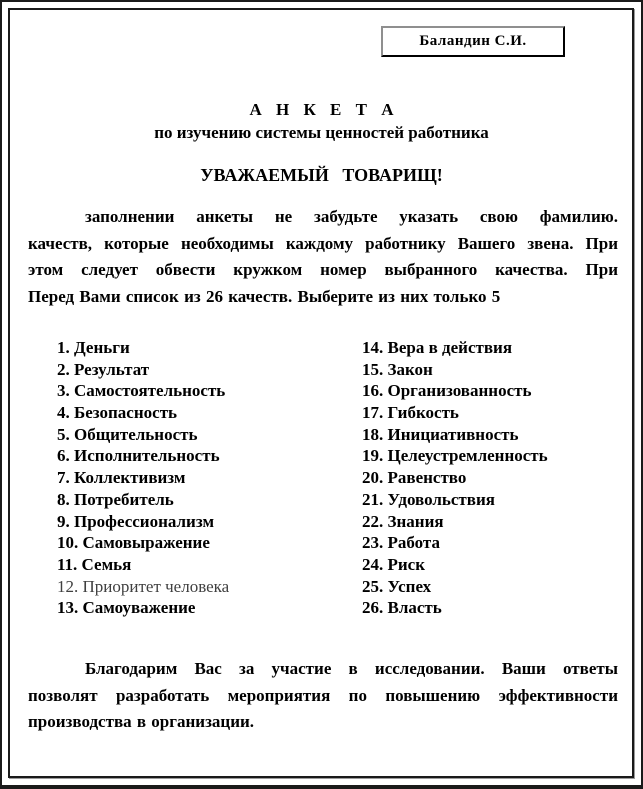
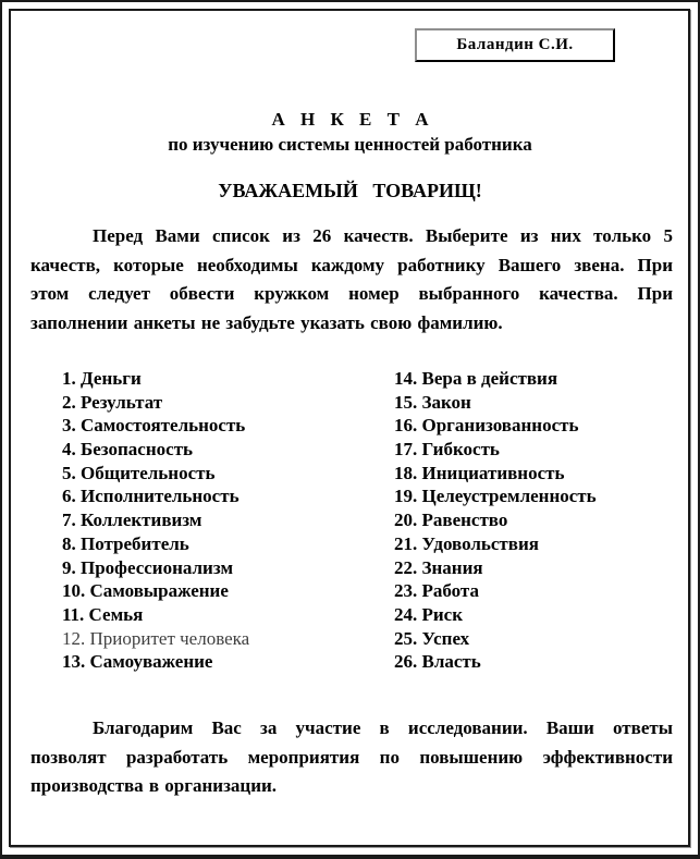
  Баландин С.И.
  А Н К Е Т А
  по изучению системы ценностей работника
  УВАЖАЕМЫЙ ТОВАРИЩ!
- заполнении анкеты не забудьте указать свою фамилию.
+ Перед Вами список из 26 качеств. Выберите из них только 5
  качеств, которые необходимы каждому работнику Вашего звена. При
  этом следует обвести кружком номер выбранного качества. При
- Перед Вами список из 26 качеств. Выберите из них только 5
+ заполнении анкеты не забудьте указать свою фамилию.
  1. Деньги
  2. Результат
  3. Самостоятельность
  4. Безопасность
  5. Общительность
  6. Исполнительность
  7. Коллективизм
  8. Потребитель
  9. Профессионализм
  10. Самовыражение
  11. Семья
  12. Приоритет человека
  13. Самоуважение
  14. Вера в действия
  15. Закон
  16. Организованность
  17. Гибкость
  18. Инициативность
  19. Целеустремленность
  20. Равенство
  21. Удовольствия
  22. Знания
  23. Работа
  24. Риск
  25. Успех
  26. Власть
  Благодарим Вас за участие в исследовании. Ваши ответы
  позволят разработать мероприятия по повышению эффективности
  производства в организации.
